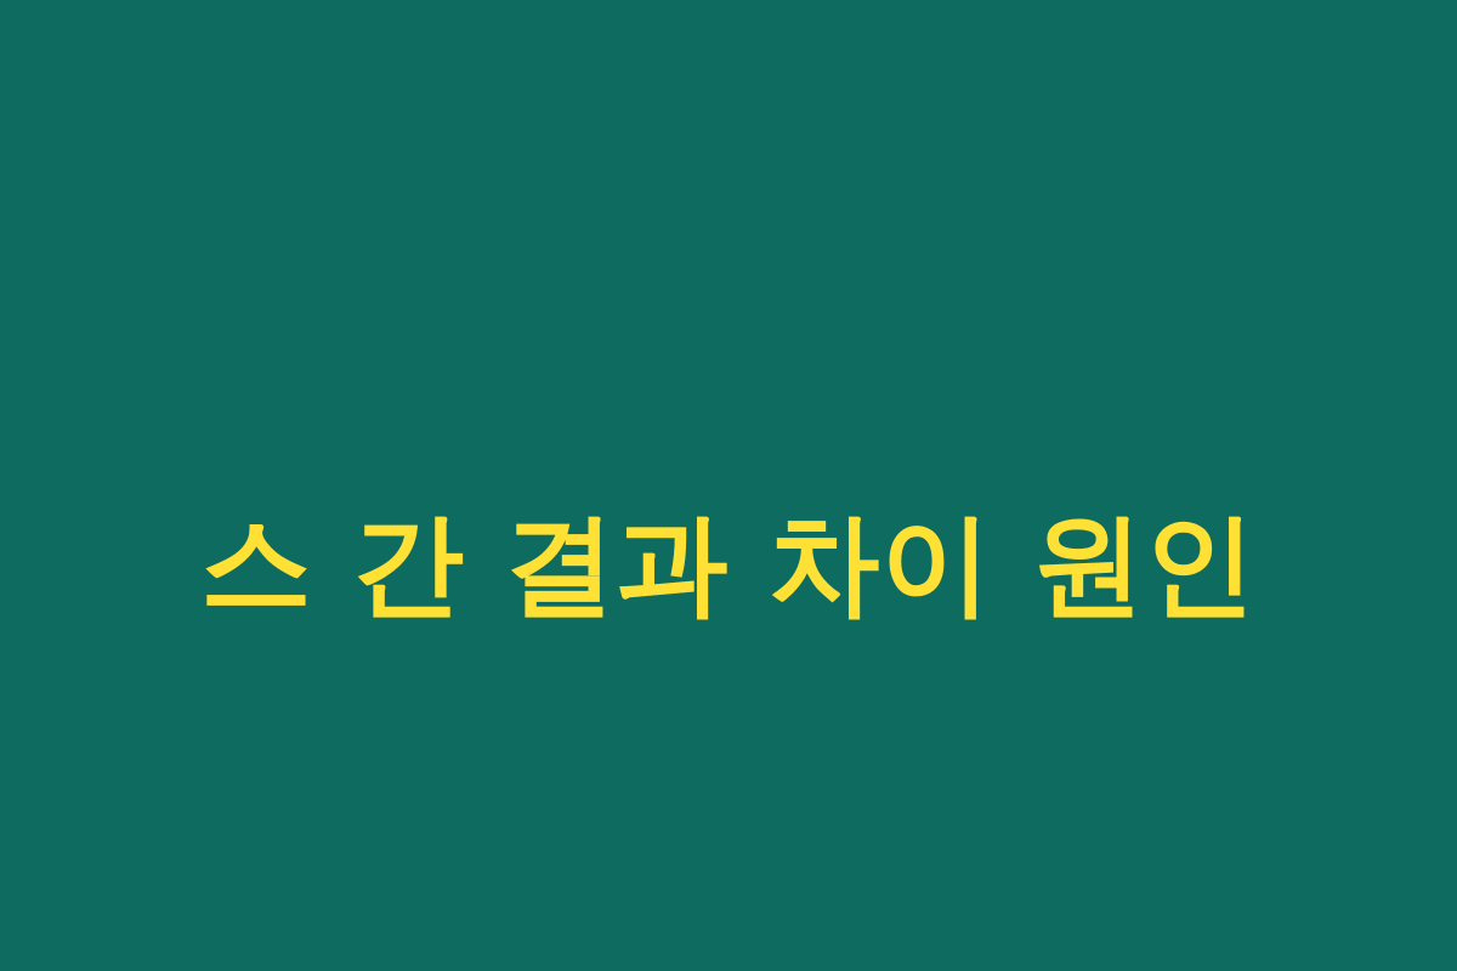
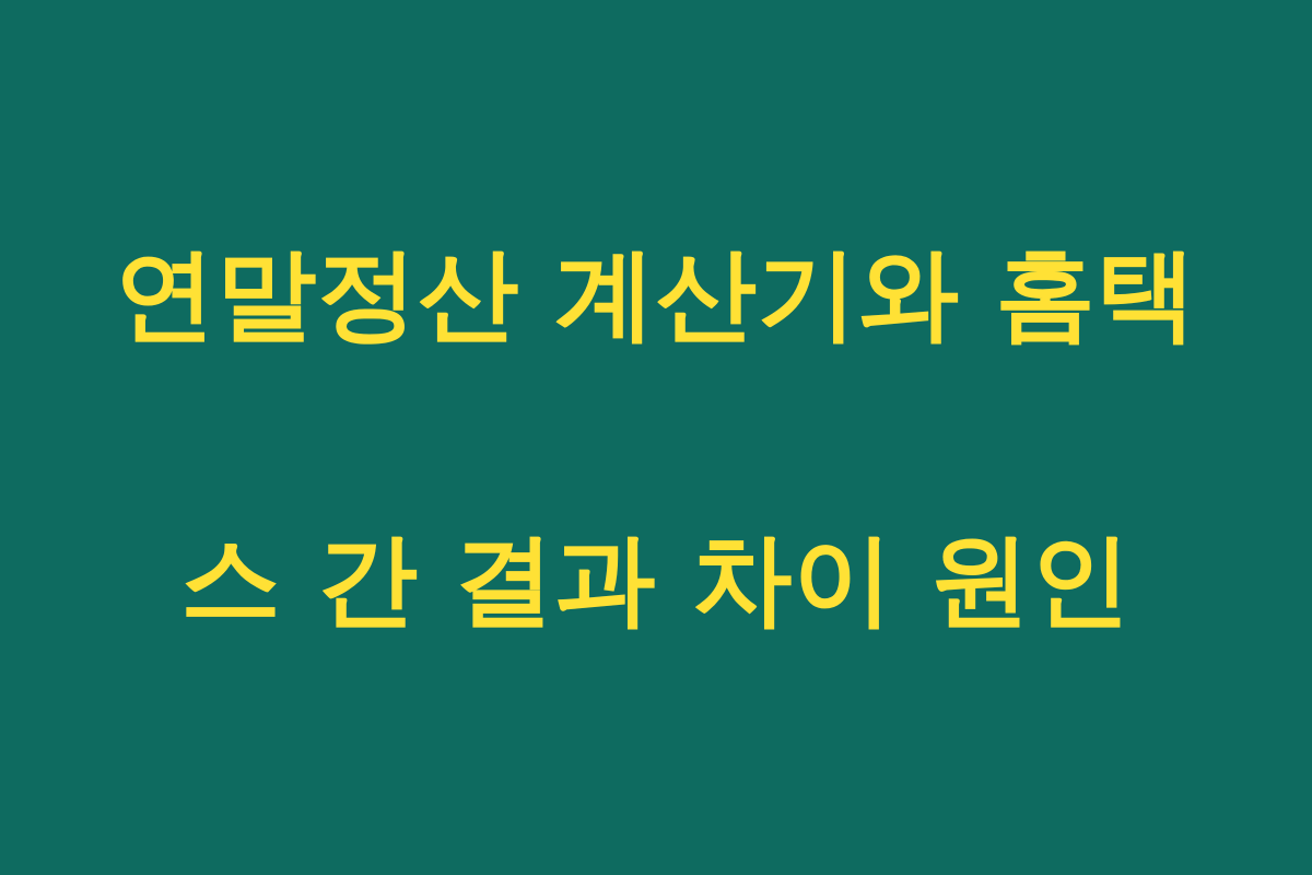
+ 연말정산 계산기와 홈택
  스 간 결과 차이 원인
